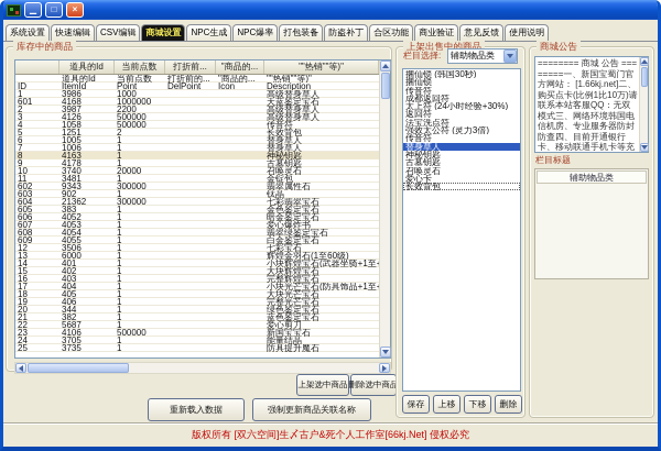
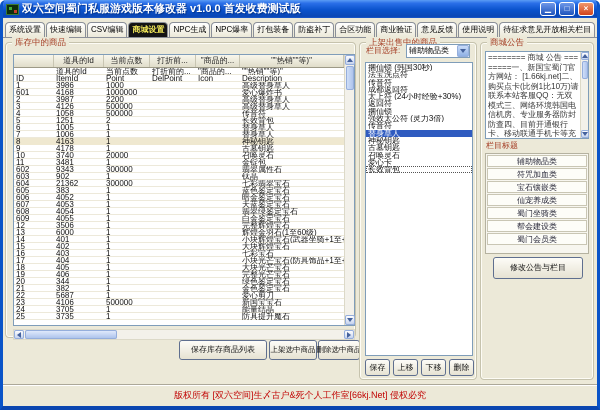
+ 双六空间蜀门私服游戏版本修改器 v1.0.0 首发收费测试版
  ▁
  □
  ×
  系统设置
  快速编辑
  CSV编辑
  商城设置
  NPC生成
  NPC爆率
  打包装备
  防盗补丁
  合区功能
  商业验证
  意见反馈
  使用说明
+ 待征求意见开放相关栏目
  库存中的商品
  道具的Id
  当前点数
  打折前...
  "商品的...
  ""热销""等)"
  道具的Id
  当前点数
  打折前的...
  "商品的...
  ""热销""等)"
  ID
  ItemId
  Point
  DelPoint
  Icon
  Description
  1
  3986
  1000
  高级替身草人
  601
  4168
  1000000
- 天蓝鉴定宝石
+ 爱心爆炸书
  2
  3987
  2200
  高级替身草人
  3
  4126
  500000
  高级替身草人
  4
  1058
  500000
  传音符
  5
  1251
  2
  长效背包
  6
  1005
  1
  替身草人
  7
  1006
  1
  替身草人
  8
  4163
  1
  神秘钥匙
  9
  4178
  1
  古墓钥匙
  10
  3740
  20000
  召唤灵石
  11
  3481
  1
  金锭包
  602
  9343
  300000
  翡翠属性石
  603
  902
  1
  钛晶
  604
  21362
  300000
  七彩翡翠宝石
  605
  383
  1
- 金色鉴定宝石
+ 蓝色鉴定宝石
  606
  4052
  1
  暗金鉴定宝石
  607
  4053
  1
- 爱心爆炸书
+ 天蓝鉴定宝石
  608
  4054
  1
  翡翠绿鉴定宝石
  609
  4055
  1
  白金鉴定宝石
  12
  3506
  1
- 七彩宝石
+ 完整辉煌宝石
  13
  6000
  1
  辉煌金羽石(1至60级)
  14
  401
  1
  小块辉煌宝石(武器坐骑+1至
  15
  402
  1
  大块辉煌宝石
  16
  403
  1
- 完整辉煌宝石
+ 七彩宝石
  17
  404
  1
  小块光芒宝石(防具饰品+1至
  18
  405
  1
  大块光芒宝石
  19
  406
  1
  完整光芒宝石
  20
  344
  1
  绿色鉴定宝石
  21
  382
  1
- 蓝色鉴定宝石
+ 金色鉴定宝石
  22
  5687
  1
  爱心剪刀
  23
  4106
  500000
  新国宝宝石
  24
  3705
  1
  能量结晶
  25
  3735
  1
  防具提升魔石
+ 保存库存商品列表
  上架选中商品
  删除选中商品
- 重新载入数据
- 强制更新商品关联名称
  上架出售中的商品
  栏目选择:
  辅助物品类
  捆仙锁 (韩国30秒)
- 捆仙锁
+ 法宝洗点符
  传音符
  成都返回符
  太上符 (24小时经验+30%)
  返回符
- 法宝洗点符
+ 捆仙锁
  强效太公符 (灵力3倍)
  传音符
  替身草人
  神秘钥匙
  古墓钥匙
  召唤灵石
  爱心卡
  长效背包
  保存
  上移
  下移
  删除
  商城公告
  ======== 商城 公告 ========一、新国宝蜀门官方网站： [1.66kj.net]二、购买点卡(比例1比10万)请联系本站客服QQ：无双模式三、网络环境韩国电信机房、专业服务器防封防查四、目前开通银行卡、移动联通手机卡等充
  栏目标题
  辅助物品类
+ 符咒加血类
+ 宝石镶嵌类
+ 仙宠养成类
+ 蜀门坐骑类
+ 帮会建设类
+ 蜀门会员类
+ 修改公告与栏目
  版权所有 [双六空间]生〆古户&死个人工作室[66kj.Net] 侵权必究
